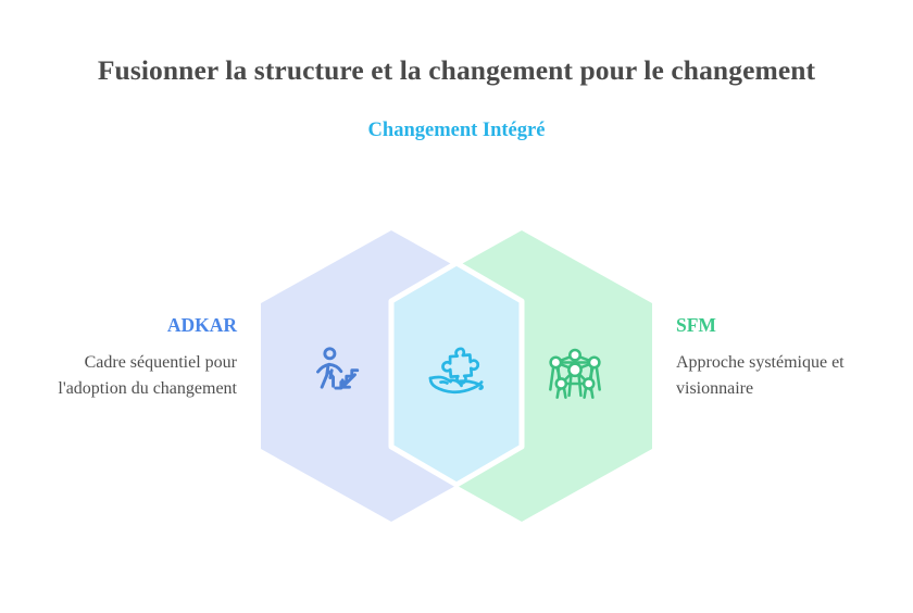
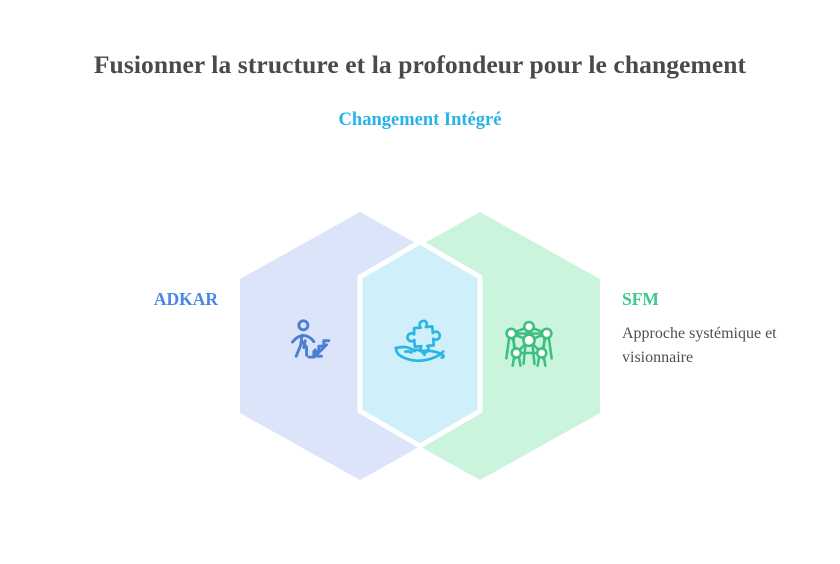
- Fusionner la structure et la changement pour le changement
+ Fusionner la structure et la profondeur pour le changement
  ADKAR
- Cadre séquentiel pour l'adoption du changement
  Changement Intégré
  SFM
  Approche systémique et visionnaire
